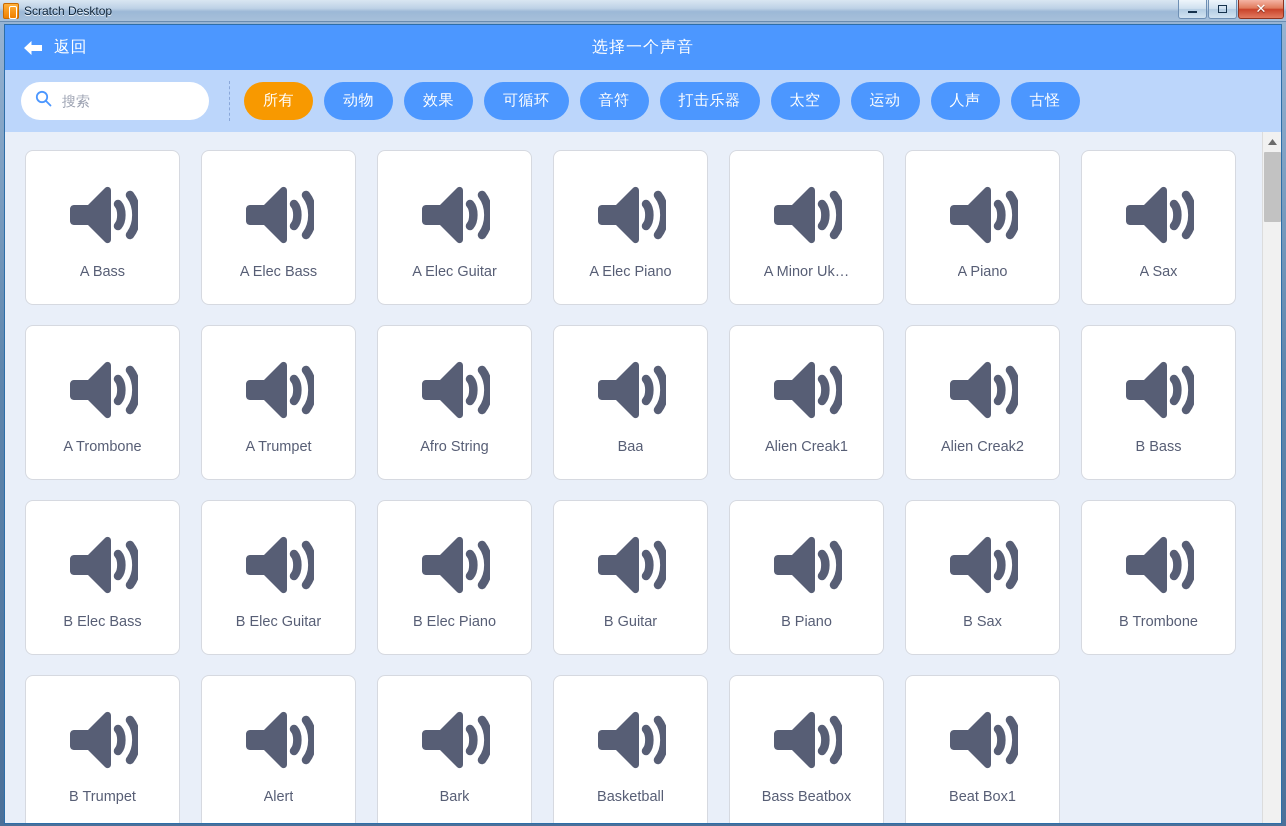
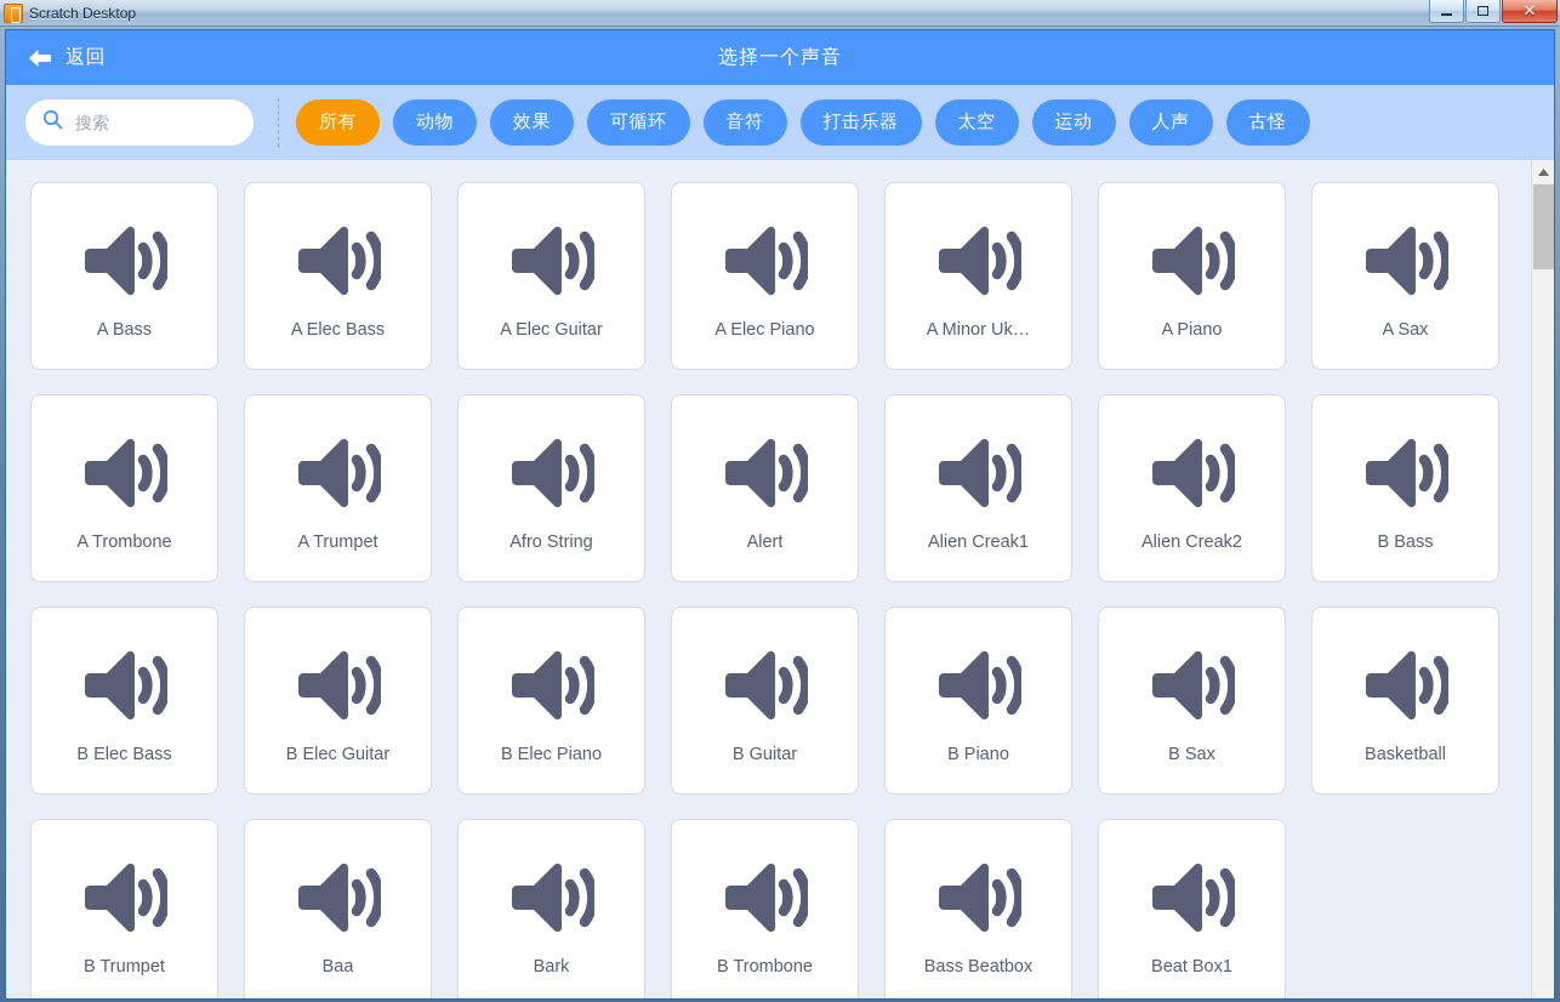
  Scratch Desktop
  ✕
  返回
  选择一个声音
  搜索
  所有
  动物
  效果
  可循环
  音符
  打击乐器
  太空
  运动
  人声
  古怪
  A Bass
  A Elec Bass
  A Elec Guitar
  A Elec Piano
  A Minor Uk…
  A Piano
  A Sax
  A Trombone
  A Trumpet
  Afro String
- Baa
+ Alert
  Alien Creak1
  Alien Creak2
  B Bass
  B Elec Bass
  B Elec Guitar
  B Elec Piano
  B Guitar
  B Piano
  B Sax
- B Trombone
+ Basketball
  B Trumpet
- Alert
+ Baa
  Bark
- Basketball
+ B Trombone
  Bass Beatbox
  Beat Box1
